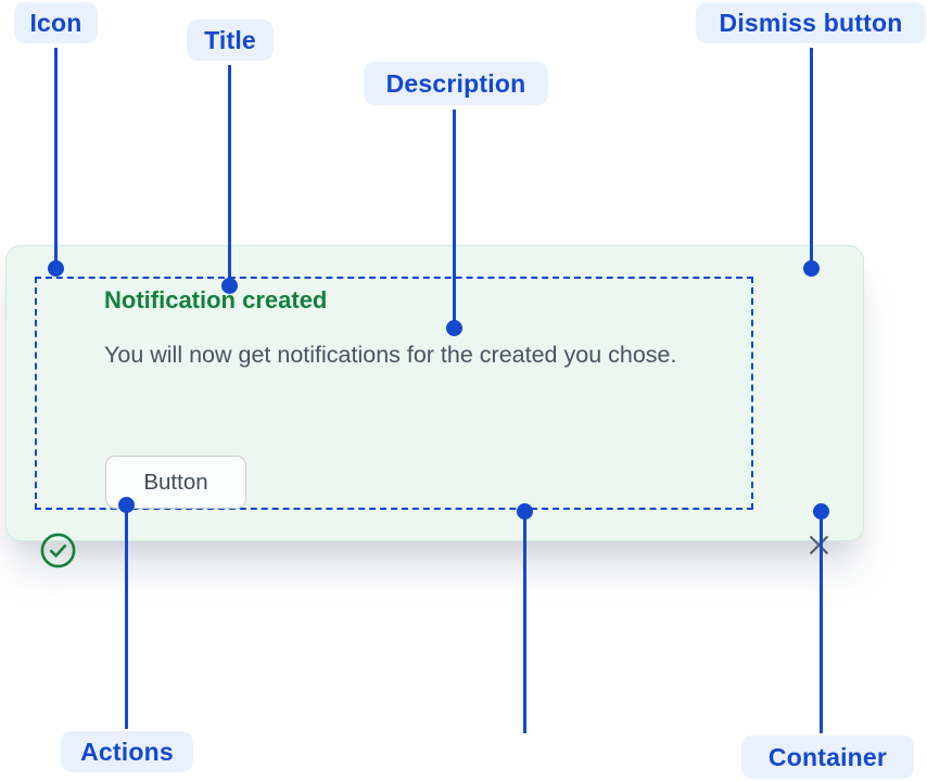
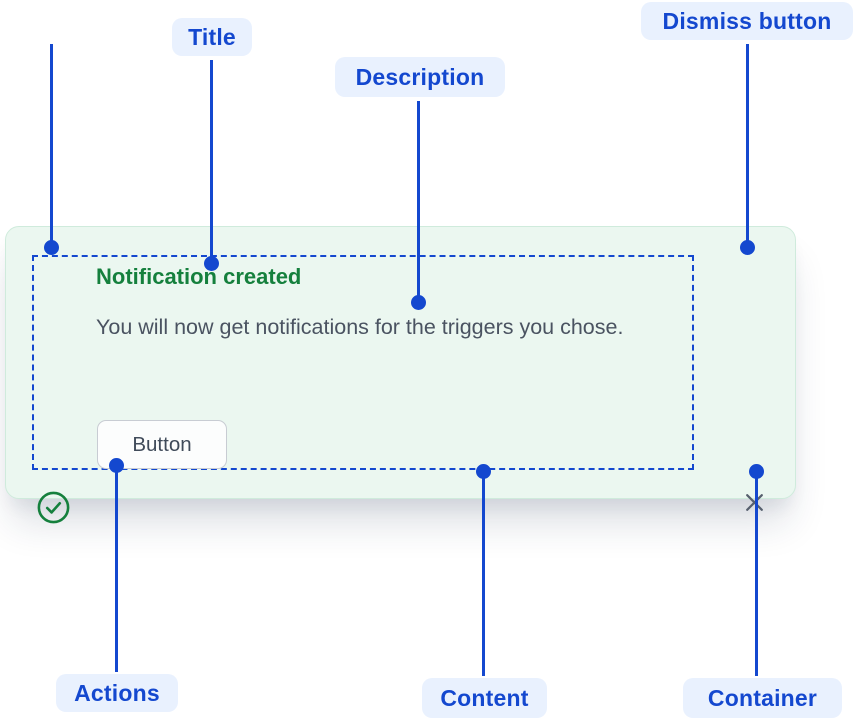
  Notification created
- You will now get notifications for the created you chose.
+ You will now get notifications for the triggers you chose.
  Button
- Icon
  Title
  Description
  Dismiss button
  Actions
+ Content
  Container
